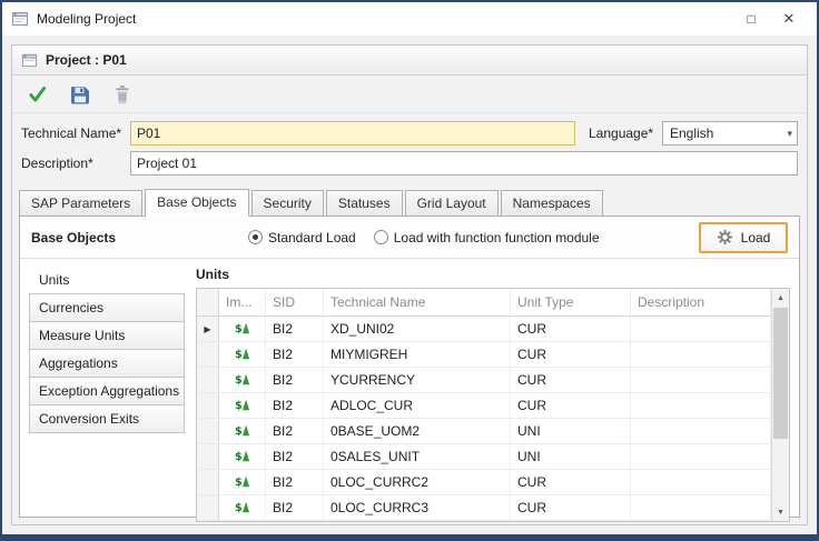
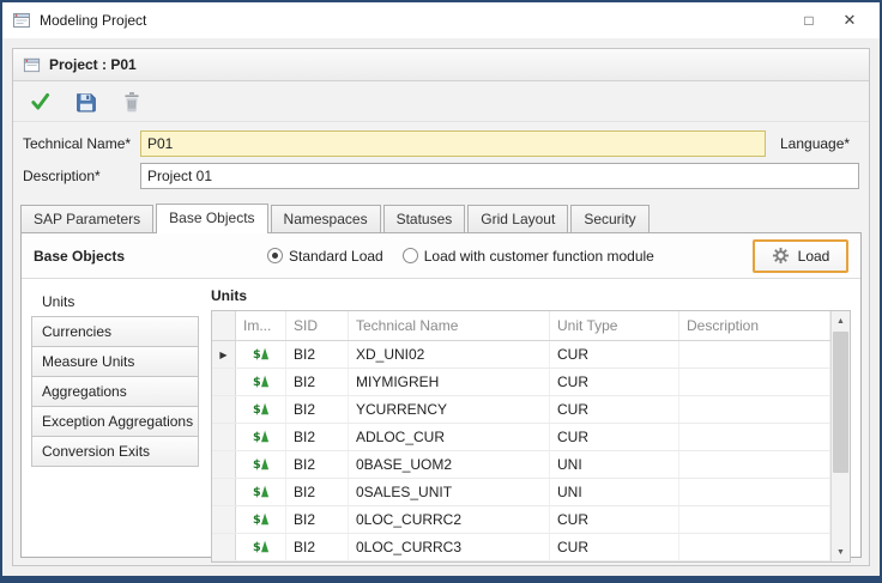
  Modeling Project
  □
  ✕
  Project : P01
  Technical Name*
  P01
  Language*
- English
- ▾
  Description*
  Project 01
  SAP Parameters
  Base Objects
- Security
+ Namespaces
  Statuses
  Grid Layout
- Namespaces
+ Security
  Base Objects
  Standard Load
- Load with function function module
+ Load with customer function module
  Load
  Units
  Currencies
  Measure Units
  Aggregations
  Exception Aggregations
  Conversion Exits
  Units
  Im...
  SID
  Technical Name
  Unit Type
  Description
  ▶
  $
  BI2
  XD_UNI02
  CUR
  $
  BI2
  MIYMIGREH
  CUR
  $
  BI2
  YCURRENCY
  CUR
  $
  BI2
  ADLOC_CUR
  CUR
  $
  BI2
  0BASE_UOM2
  UNI
  $
  BI2
  0SALES_UNIT
  UNI
  $
  BI2
  0LOC_CURRC2
  CUR
  $
  BI2
  0LOC_CURRC3
  CUR
